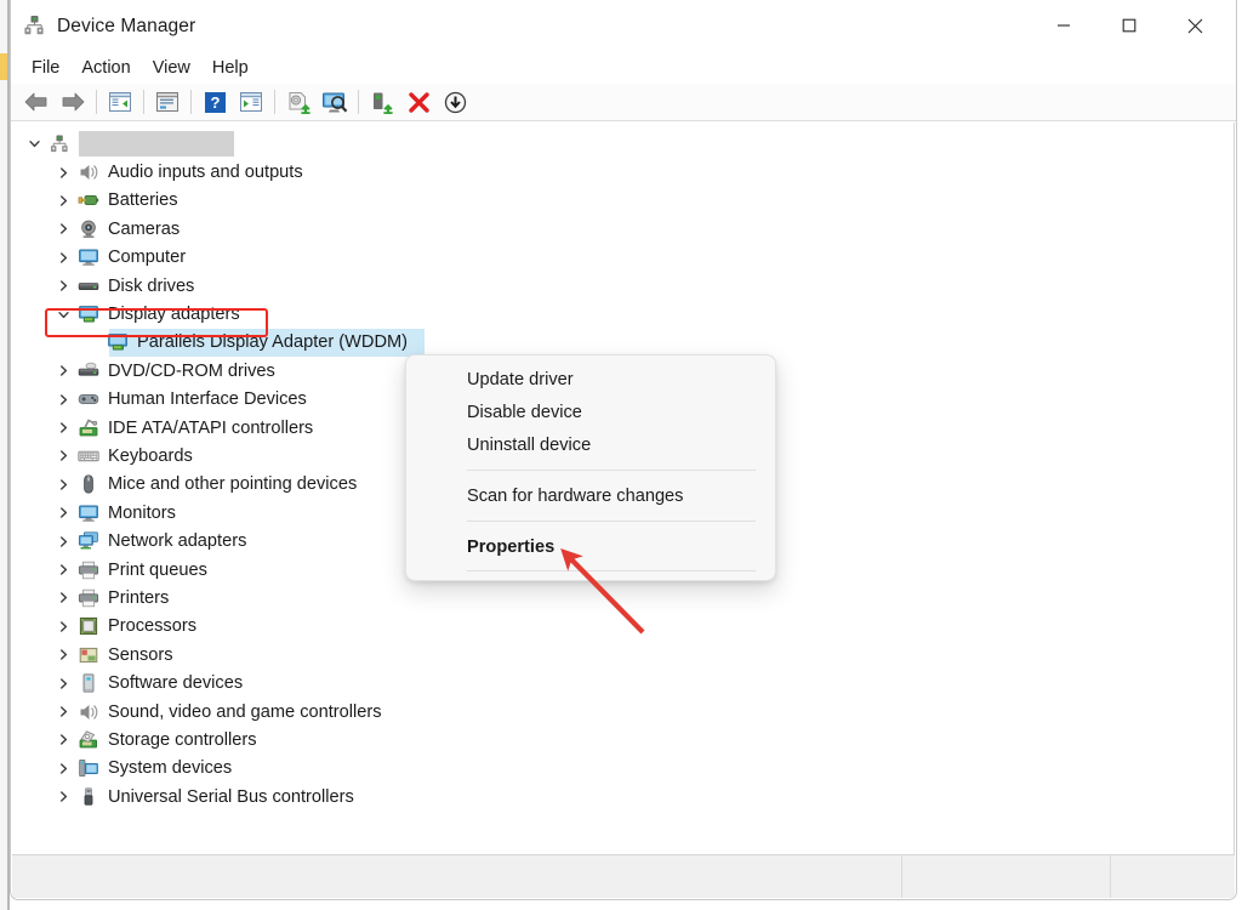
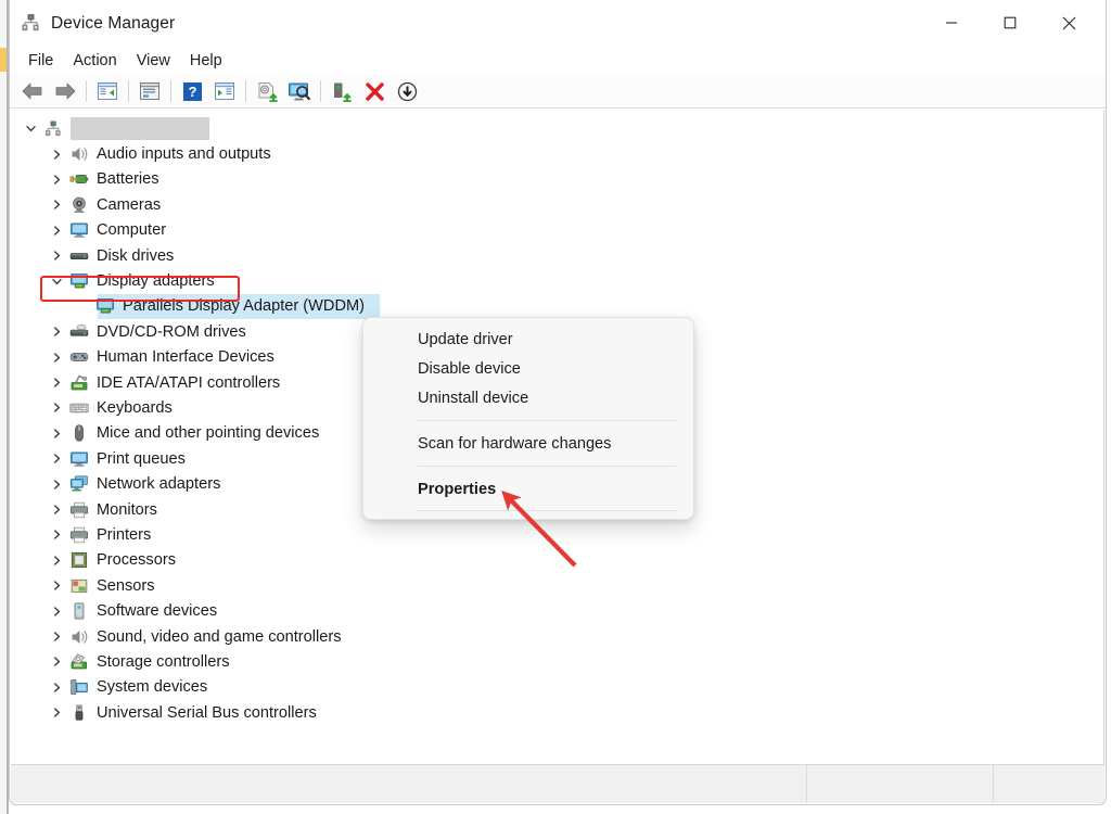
  Device Manager
  File
  Action
  View
  Help
  ?
  Audio inputs and outputs
  Batteries
  Cameras
  Computer
  Disk drives
  Display adapters
  Parallels Display Adapter (WDDM)
  DVD/CD-ROM drives
  Human Interface Devices
  IDE ATA/ATAPI controllers
  Keyboards
  Mice and other pointing devices
- Monitors
+ Print queues
  Network adapters
- Print queues
+ Monitors
  Printers
  Processors
  Sensors
  Software devices
  Sound, video and game controllers
  Storage controllers
  System devices
  Universal Serial Bus controllers
  Update driver
  Disable device
  Uninstall device
  Scan for hardware changes
  Properties
